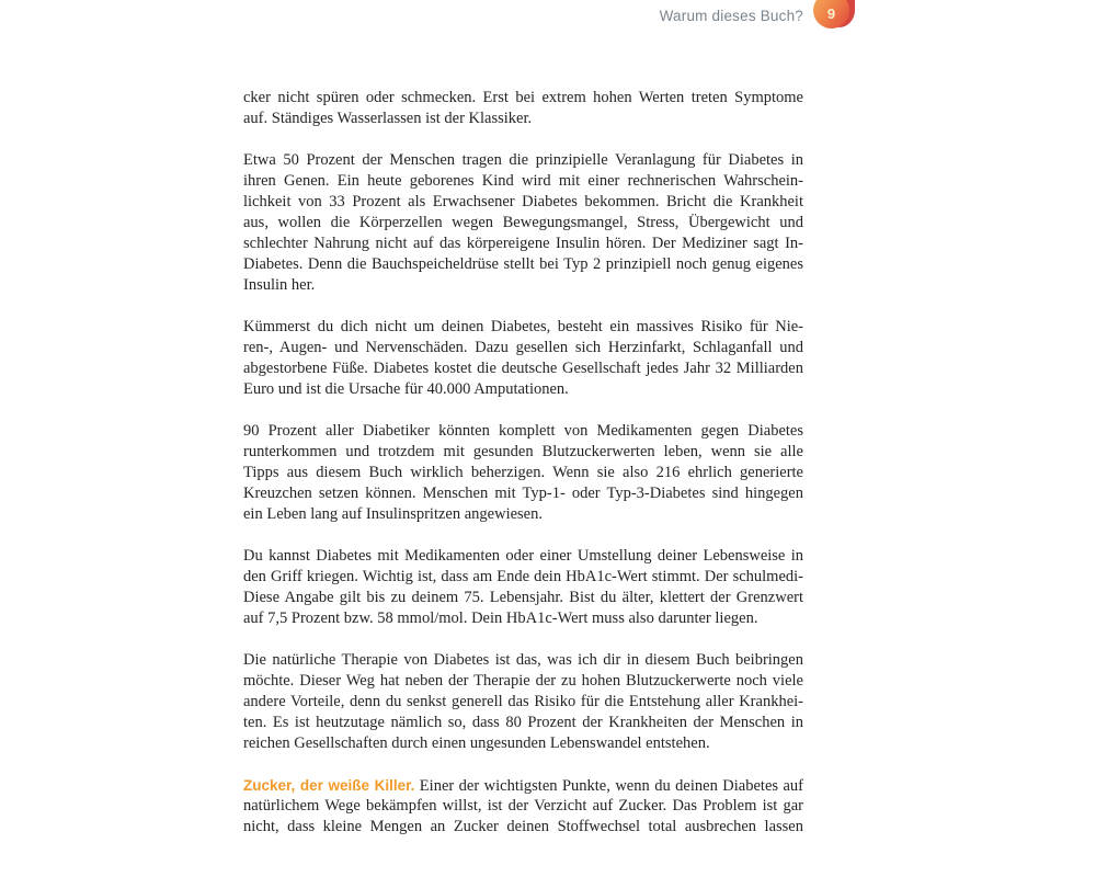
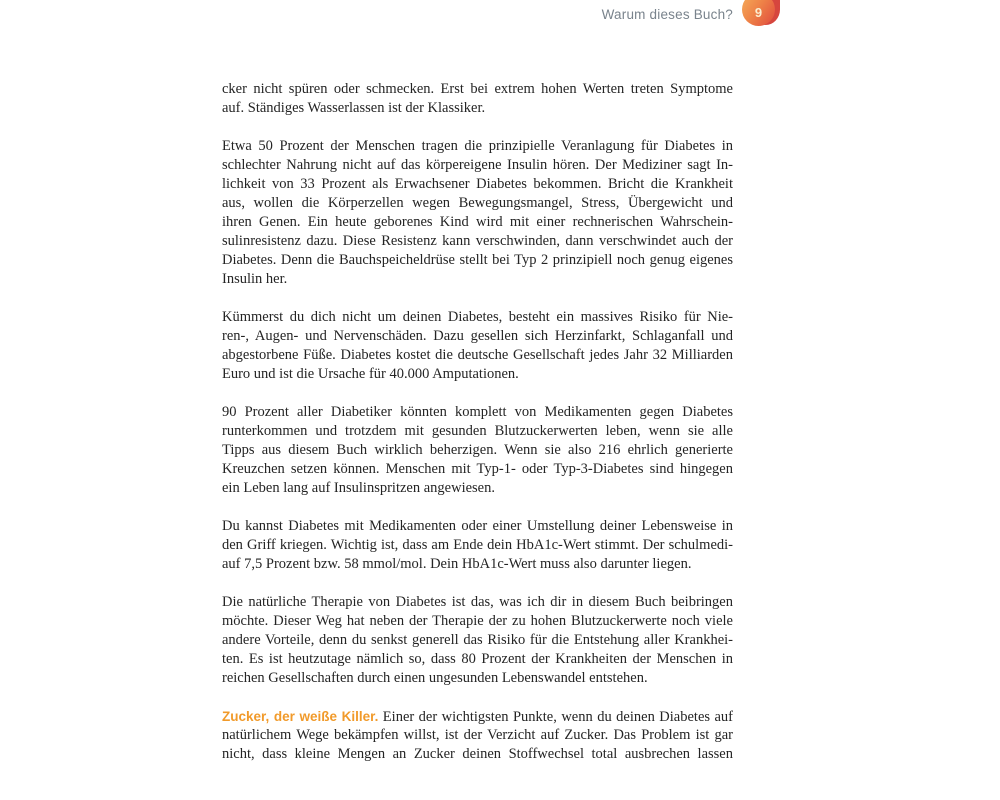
  Warum dieses Buch?
  9
  cker nicht spüren oder schmecken. Erst bei extrem hohen Werten treten Symptome
  auf. Ständiges Wasserlassen ist der Klassiker.
  Etwa 50 Prozent der Menschen tragen die prinzipielle Veranlagung für Diabetes in
- ihren Genen. Ein heute geborenes Kind wird mit einer rechnerischen Wahrschein-
+ schlechter Nahrung nicht auf das körpereigene Insulin hören. Der Mediziner sagt In-
  lichkeit von 33 Prozent als Erwachsener Diabetes bekommen. Bricht die Krankheit
  aus, wollen die Körperzellen wegen Bewegungsmangel, Stress, Übergewicht und
- schlechter Nahrung nicht auf das körpereigene Insulin hören. Der Mediziner sagt In-
+ ihren Genen. Ein heute geborenes Kind wird mit einer rechnerischen Wahrschein-
+ sulinresistenz dazu. Diese Resistenz kann verschwinden, dann verschwindet auch der
  Diabetes. Denn die Bauchspeicheldrüse stellt bei Typ 2 prinzipiell noch genug eigenes
  Insulin her.
  Kümmerst du dich nicht um deinen Diabetes, besteht ein massives Risiko für Nie-
  ren-, Augen- und Nervenschäden. Dazu gesellen sich Herzinfarkt, Schlaganfall und
  abgestorbene Füße. Diabetes kostet die deutsche Gesellschaft jedes Jahr 32 Milliarden
  Euro und ist die Ursache für 40.000 Amputationen.
  90 Prozent aller Diabetiker könnten komplett von Medikamenten gegen Diabetes
  runterkommen und trotzdem mit gesunden Blutzuckerwerten leben, wenn sie alle
  Tipps aus diesem Buch wirklich beherzigen. Wenn sie also 216 ehrlich generierte
  Kreuzchen setzen können. Menschen mit Typ-1- oder Typ-3-Diabetes sind hingegen
  ein Leben lang auf Insulinspritzen angewiesen.
  Du kannst Diabetes mit Medikamenten oder einer Umstellung deiner Lebensweise in
  den Griff kriegen. Wichtig ist, dass am Ende dein HbA1c-Wert stimmt. Der schulmedi-
- Diese Angabe gilt bis zu deinem 75. Lebensjahr. Bist du älter, klettert der Grenzwert
  auf 7,5 Prozent bzw. 58 mmol/mol. Dein HbA1c-Wert muss also darunter liegen.
  Die natürliche Therapie von Diabetes ist das, was ich dir in diesem Buch beibringen
  möchte. Dieser Weg hat neben der Therapie der zu hohen Blutzuckerwerte noch viele
  andere Vorteile, denn du senkst generell das Risiko für die Entstehung aller Krankhei-
  ten. Es ist heutzutage nämlich so, dass 80 Prozent der Krankheiten der Menschen in
  reichen Gesellschaften durch einen ungesunden Lebenswandel entstehen.
  Zucker, der weiße Killer. Einer der wichtigsten Punkte, wenn du deinen Diabetes auf
  natürlichem Wege bekämpfen willst, ist der Verzicht auf Zucker. Das Problem ist gar
  nicht, dass kleine Mengen an Zucker deinen Stoffwechsel total ausbrechen lassen
